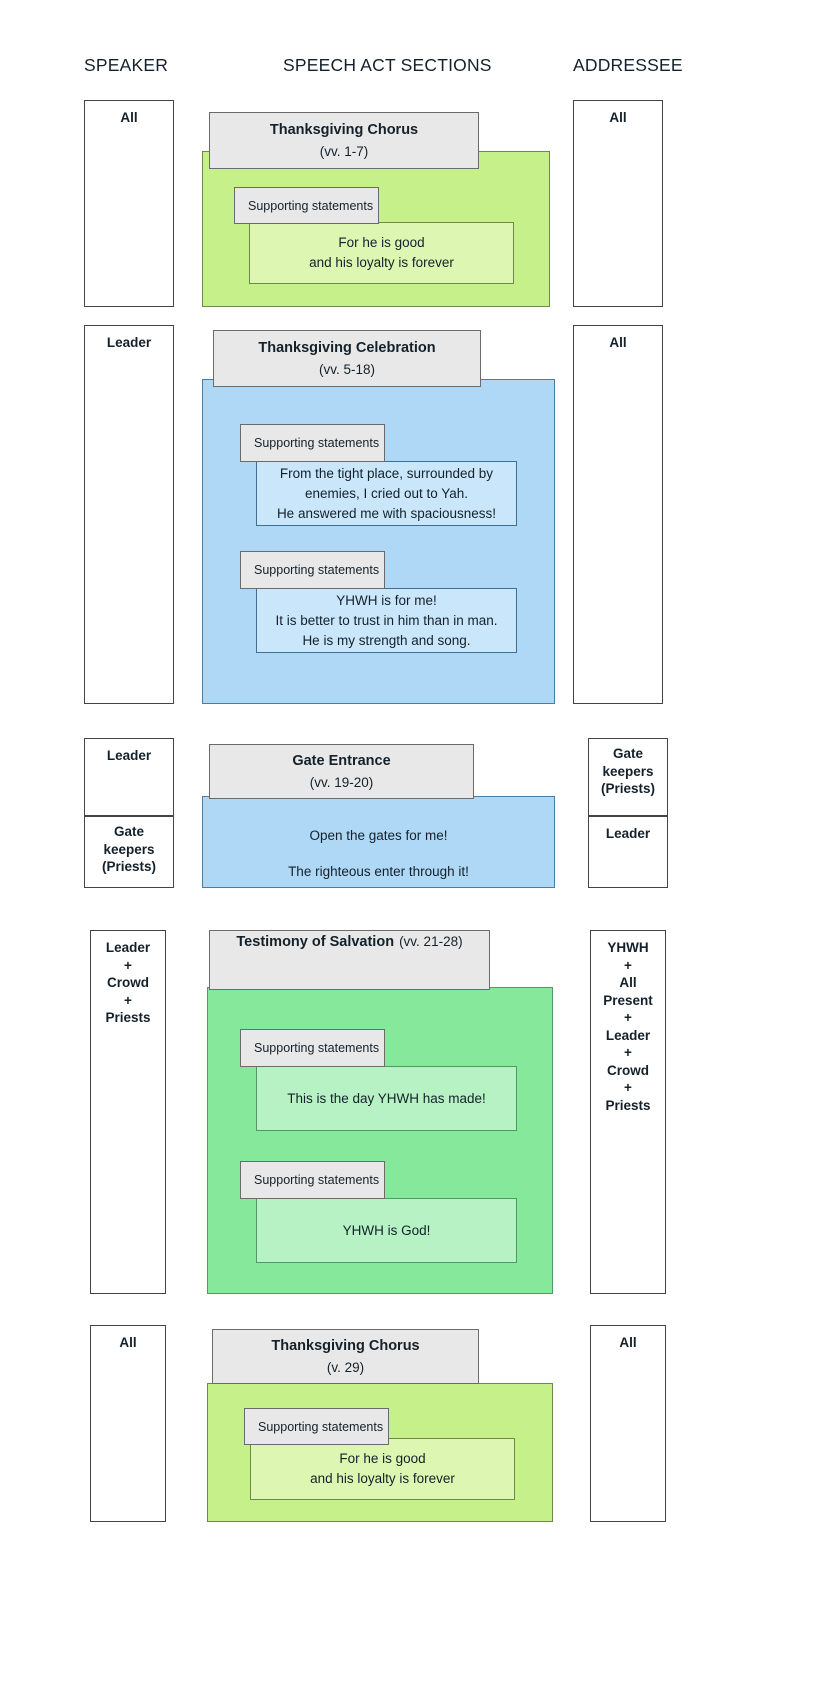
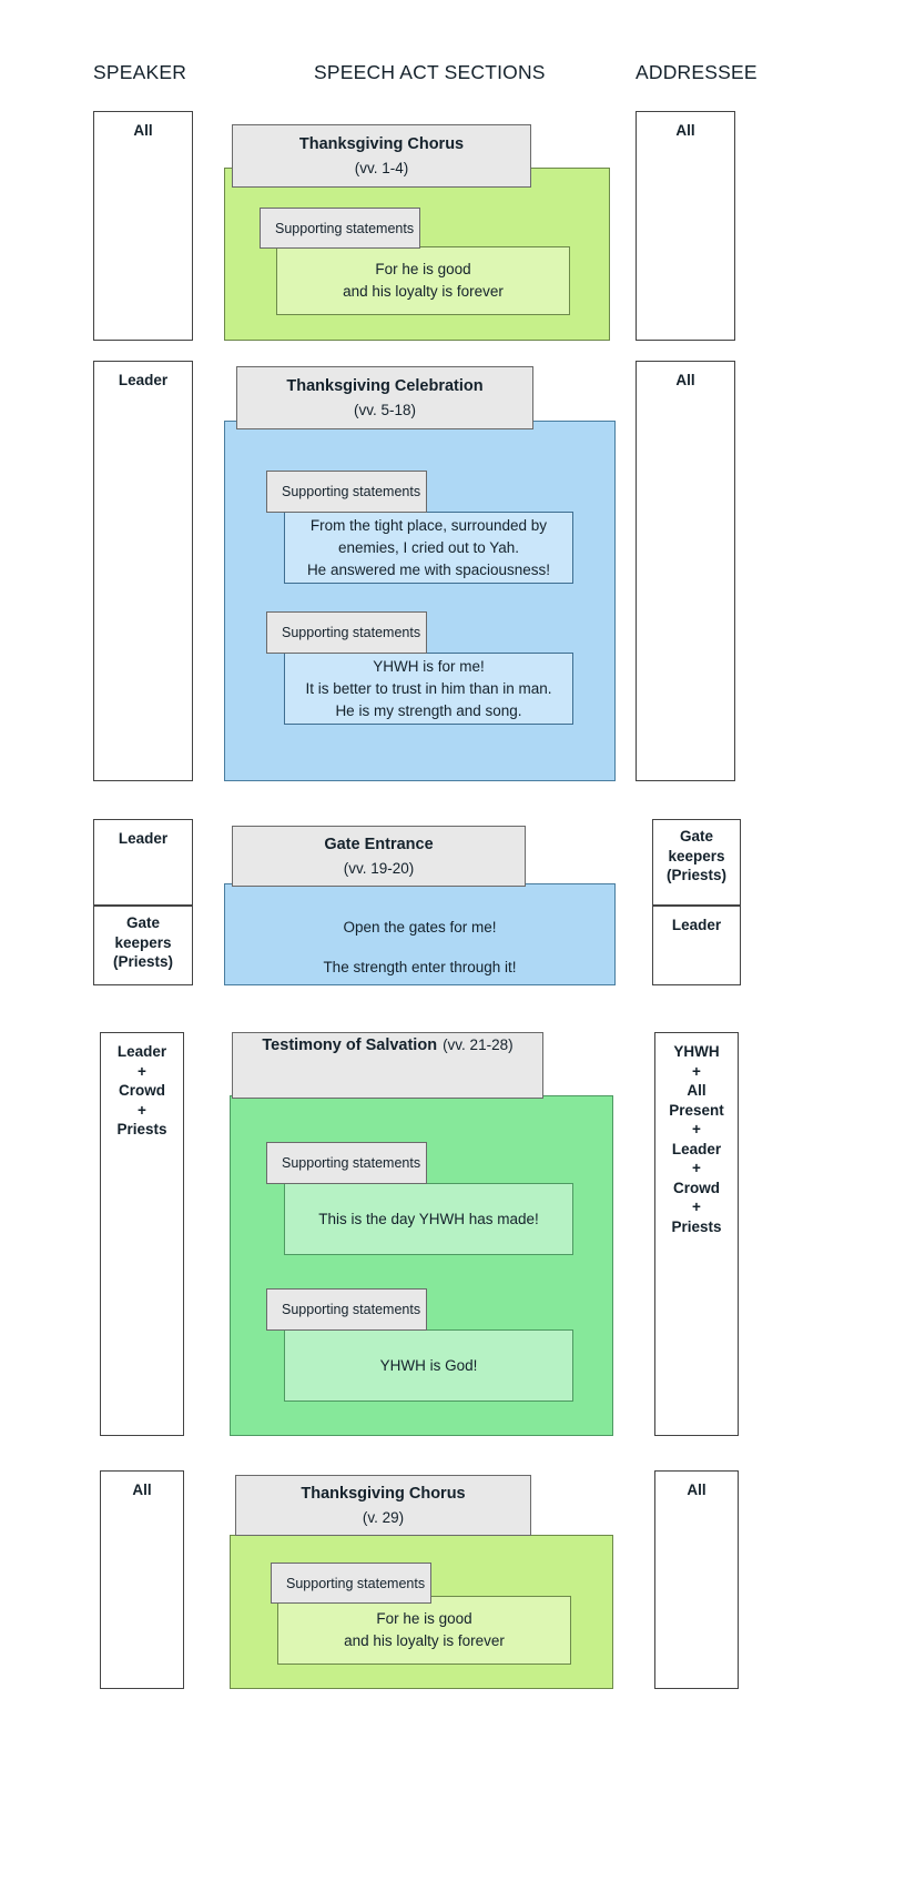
  SPEAKER
  SPEECH ACT SECTIONS
  ADDRESSEE
  All
  Thanksgiving Chorus
- (vv. 1-7)
+ (vv. 1-4)
  Supporting statements
  For he is good
  and his loyalty is forever
  All
  Leader
  Thanksgiving Celebration
  (vv. 5-18)
  Supporting statements
  From the tight place, surrounded by
  enemies, I cried out to Yah.
  He answered me with spaciousness!
  Supporting statements
  YHWH is for me!
  It is better to trust in him than in man.
  He is my strength and song.
  All
  Leader
  Gate
  keepers
  (Priests)
  Gate Entrance
  (vv. 19-20)
  Open the gates for me!
- The righteous enter through it!
+ The strength enter through it!
  Gate
  keepers
  (Priests)
  Leader
  Leader
  +
  Crowd
  +
  Priests
  Testimony of Salvation
  (vv. 21-28)
  Supporting statements
  This is the day YHWH has made!
  Supporting statements
  YHWH is God!
  YHWH
  +
  All
  Present
  +
  Leader
  +
  Crowd
  +
  Priests
  All
  Thanksgiving Chorus
  (v. 29)
  Supporting statements
  For he is good
  and his loyalty is forever
  All
